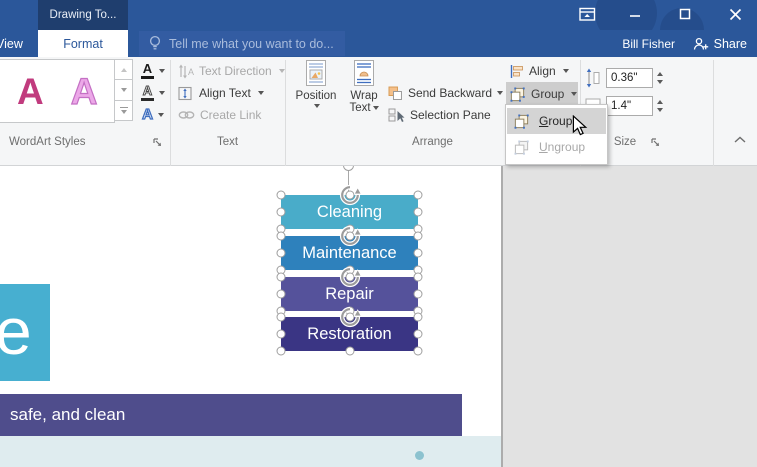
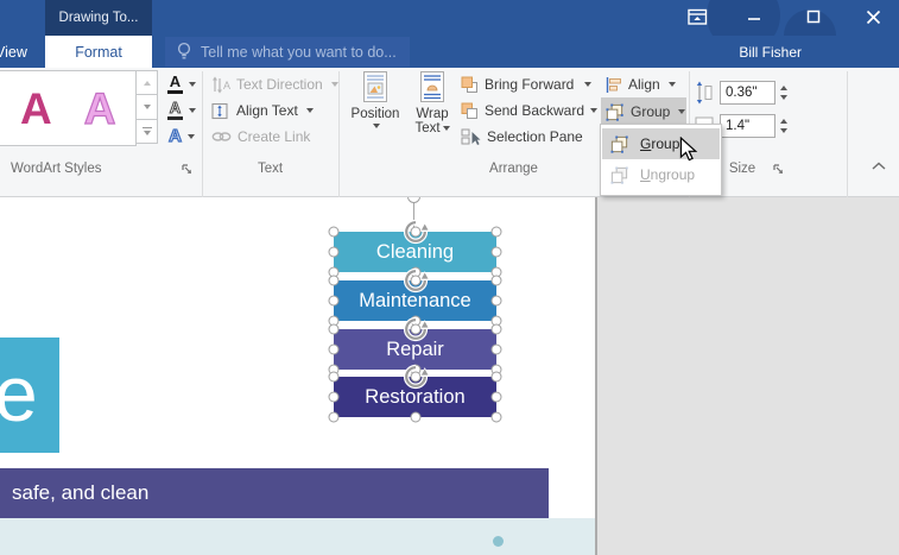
  Drawing To...
  View
  Format
  Tell me what you want to do...
  Bill Fisher
- Share
  A
  A
  A
  A
  A
  WordArt Styles
  A
  Text Direction
  Align Text
  Create Link
  Text
  Position
  Wrap
  Text
+ Bring Forward
  Send Backward
  Selection Pane
  Align
  Group
  Arrange
  0.36"
  1.4"
  Size
  Group
  Ungroup
  Cleaning
  Maintenance
  Repair
  Restoration
  e
  safe, and clean
